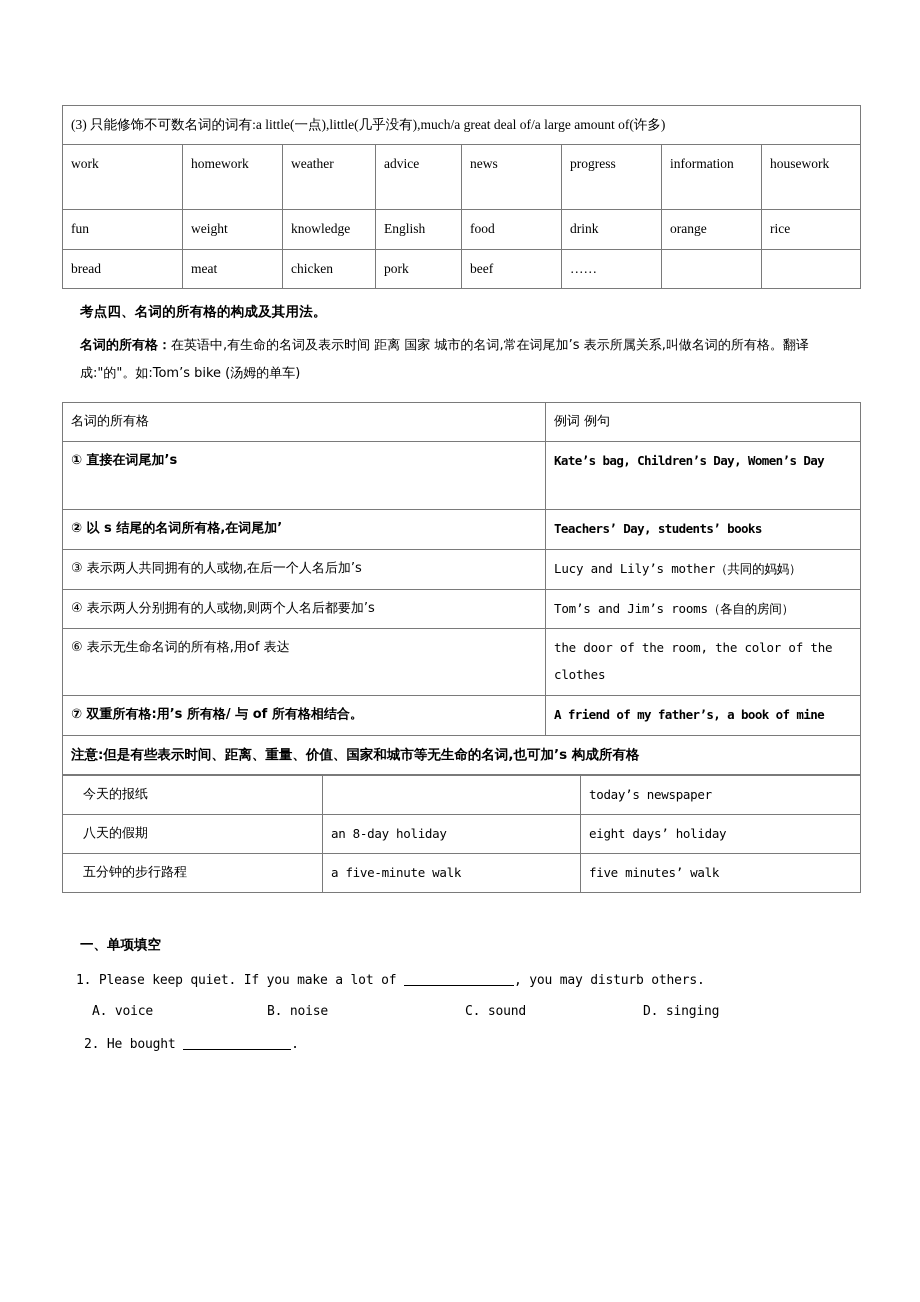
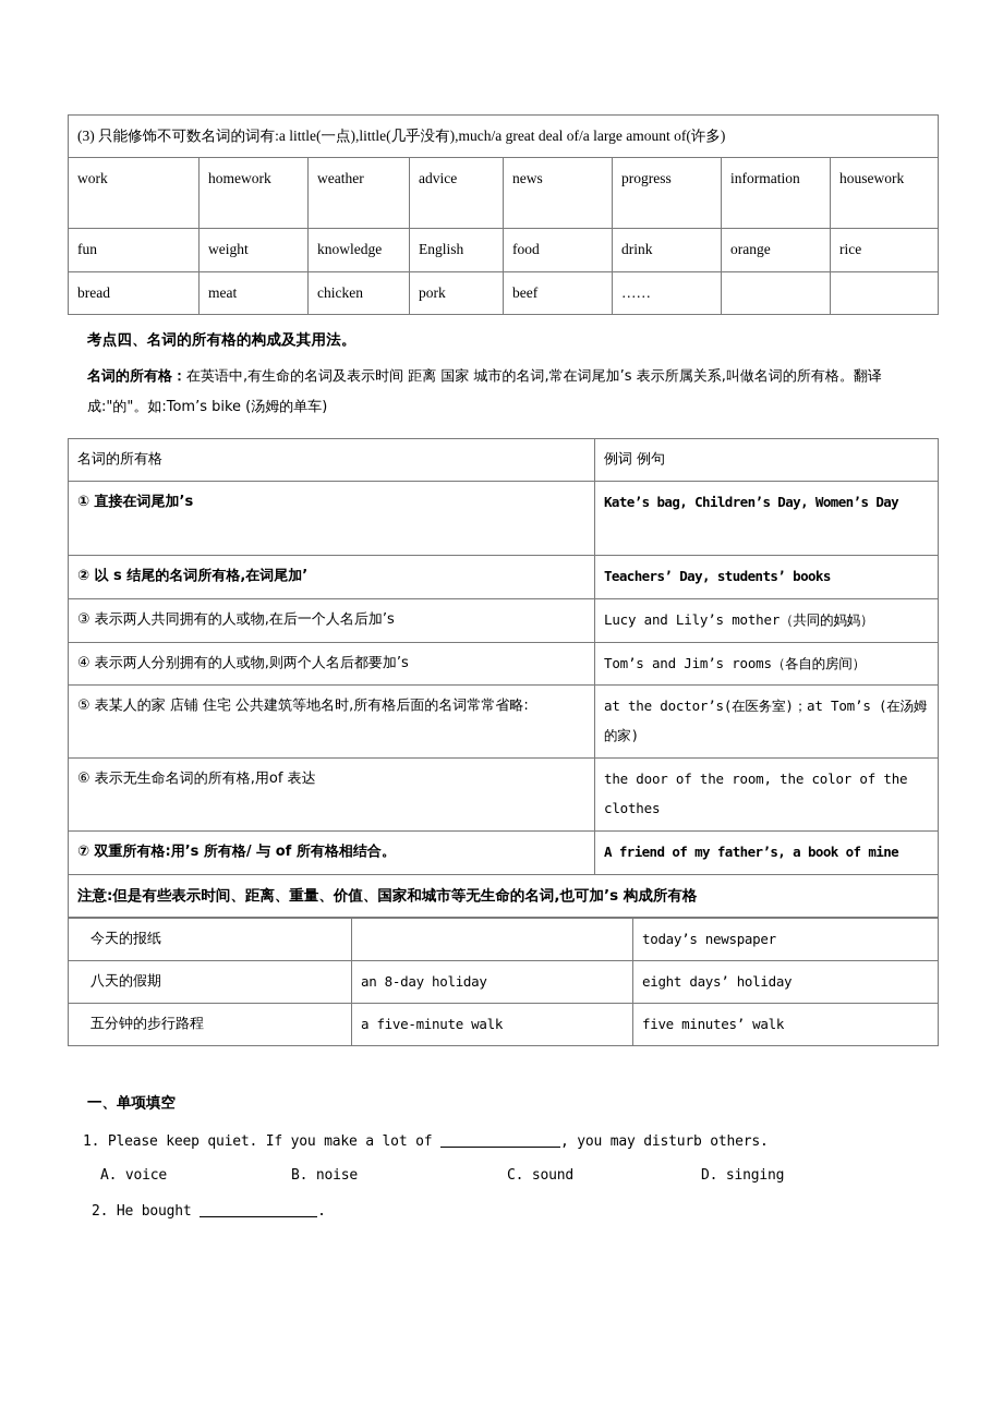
  (3) 只能修饰不可数名词的词有:a little(一点),little(几乎没有),much/a great deal of/a large amount of(许多)
  work	homework	weather	advice	news	progress	information	housework
  fun	weight	knowledge	English	food	drink	orange	rice
  bread	meat	chicken	pork	beef	……
  考点四、名词的所有格的构成及其用法。
  名词的所有格：在英语中,有生命的名词及表示时间 距离 国家 城市的名词,常在词尾加’s 表示所属关系,叫做名词的所有格。翻译成:"的"。如:Tom’s bike (汤姆的单车)
  名词的所有格	例词 例句
  ① 直接在词尾加’s	Kate’s bag, Children’s Day, Women’s Day
  ② 以 s 结尾的名词所有格,在词尾加’	Teachers’ Day, students’ books
  ③ 表示两人共同拥有的人或物,在后一个人名后加’s	Lucy and Lily’s mother（共同的妈妈）
  ④ 表示两人分别拥有的人或物,则两个人名后都要加’s	Tom’s and Jim’s rooms（各自的房间）
+ ⑤ 表某人的家 店铺 住宅 公共建筑等地名时,所有格后面的名词常常省略:	at the doctor’s(在医务室)；at Tom’s (在汤姆的家)
  ⑥ 表示无生命名词的所有格,用of 表达	the door of the room, the color of the clothes
  ⑦ 双重所有格:用’s 所有格/ 与 of 所有格相结合。	A friend of my father’s, a book of mine
  注意:但是有些表示时间、距离、重量、价值、国家和城市等无生命的名词,也可加’s 构成所有格
  今天的报纸		today’s newspaper
  八天的假期	an 8-day holiday	eight days’ holiday
  五分钟的步行路程	a five-minute walk	five minutes’ walk
  一、单项填空
  1. Please keep quiet. If you make a lot of , you may disturb others.
  A. voice
  B. noise
  C. sound
  D. singing
  2. He bought .
